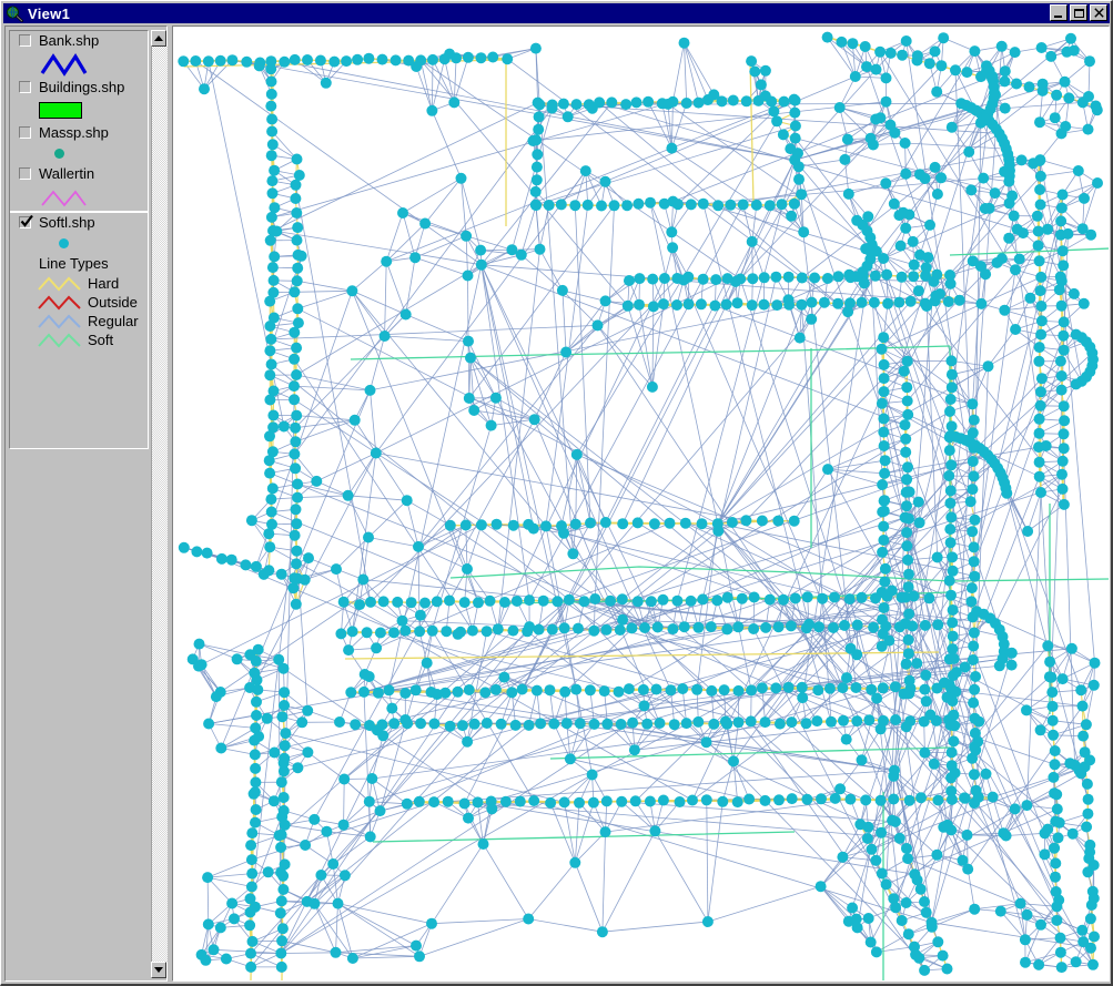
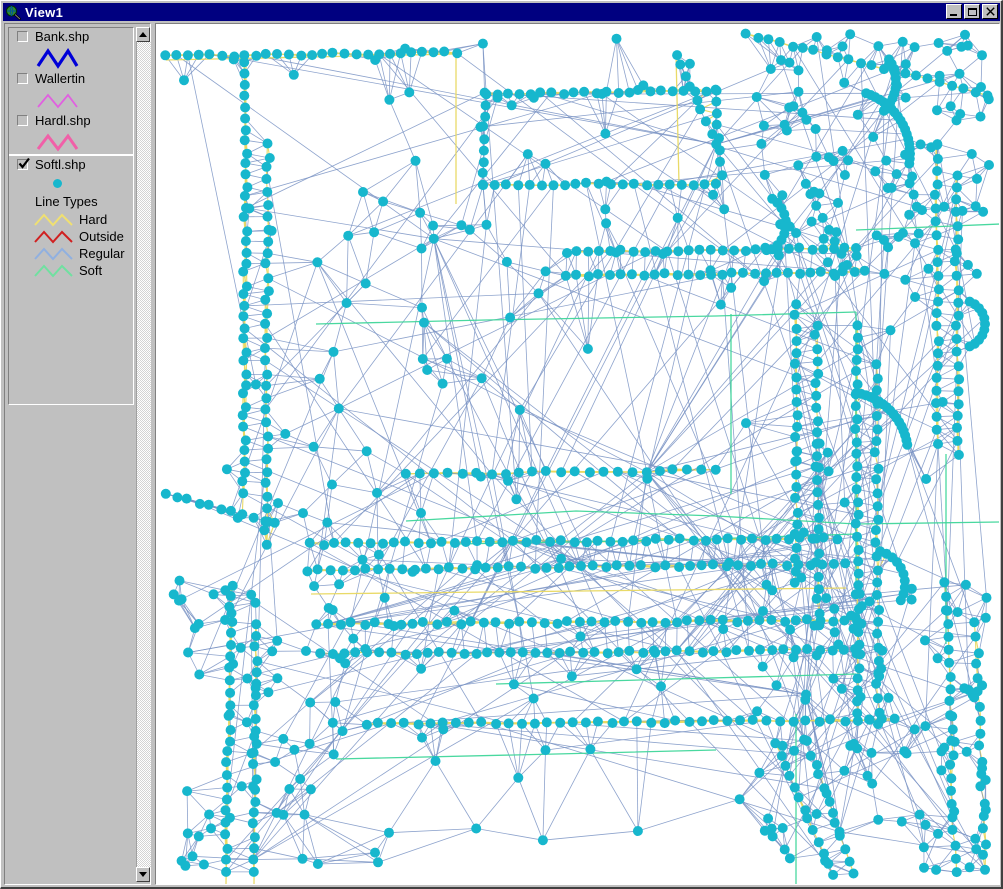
  View1
  Bank.shp
- Buildings.shp
- Massp.shp
  Wallertin
+ Hardl.shp
  Softl.shp
  Line Types
  Hard
  Outside
  Regular
  Soft
